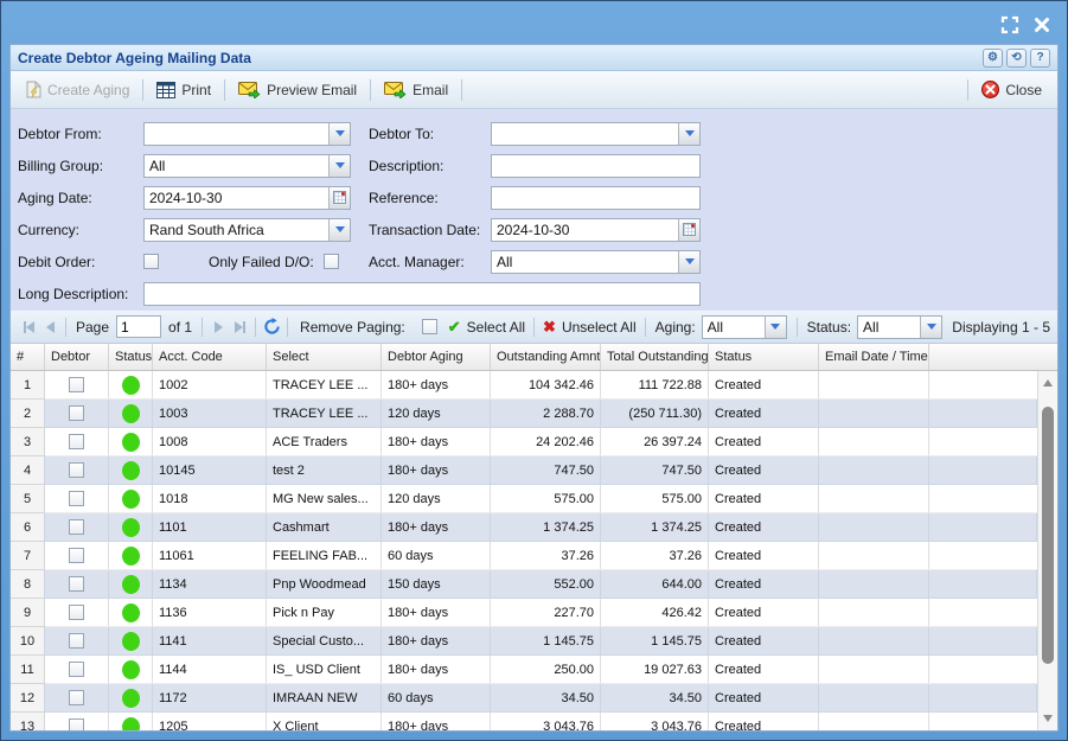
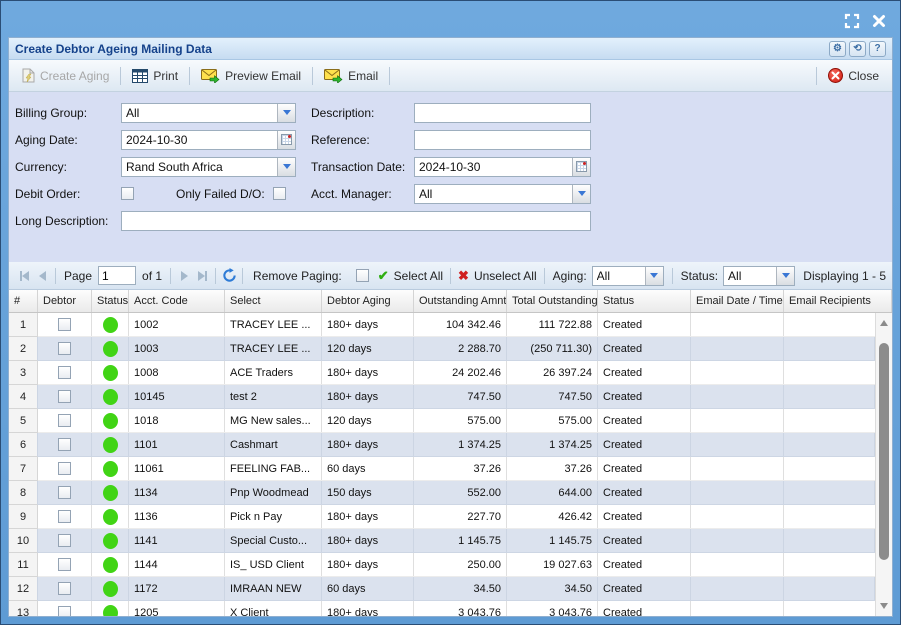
  Create Debtor Ageing Mailing Data
  ⚙
  ⟲
  ?
  Create Aging
  Print
  Preview Email
  Email
  Close
- Debtor From:
- Debtor To:
  Billing Group:
  All
  Description:
  Aging Date:
  2024-10-30
  Reference:
  Currency:
  Rand South Africa
  Transaction Date:
  2024-10-30
  Debit Order:
  Only Failed D/O:
  Acct. Manager:
  All
  Long Description:
  Page
  1
  of 1
  Remove Paging:
  ✔
  Select All
  ✖
  Unselect All
  Aging:
  All
  Status:
  All
  Displaying 1 - 5
  #
  Debtor
  Status
  Acct. Code
  Select
  Debtor Aging
  Outstanding Amnt
  Total Outstanding
  Status
  Email Date / Time
+ Email Recipients
  1
  1002
  TRACEY LEE ...
  180+ days
  104 342.46
  111 722.88
  Created
  2
  1003
  TRACEY LEE ...
  120 days
  2 288.70
  (250 711.30)
  Created
  3
  1008
  ACE Traders
  180+ days
  24 202.46
  26 397.24
  Created
  4
  10145
  test 2
  180+ days
  747.50
  747.50
  Created
  5
  1018
  MG New sales...
  120 days
  575.00
  575.00
  Created
  6
  1101
  Cashmart
  180+ days
  1 374.25
  1 374.25
  Created
  7
  11061
  FEELING FAB...
  60 days
  37.26
  37.26
  Created
  8
  1134
  Pnp Woodmead
  150 days
  552.00
  644.00
  Created
  9
  1136
  Pick n Pay
  180+ days
  227.70
  426.42
  Created
  10
  1141
  Special Custo...
  180+ days
  1 145.75
  1 145.75
  Created
  11
  1144
  IS_ USD Client
  180+ days
  250.00
  19 027.63
  Created
  12
  1172
  IMRAAN NEW
  60 days
  34.50
  34.50
  Created
  13
  1205
  X Client
  180+ days
  3 043.76
  3 043.76
  Created
